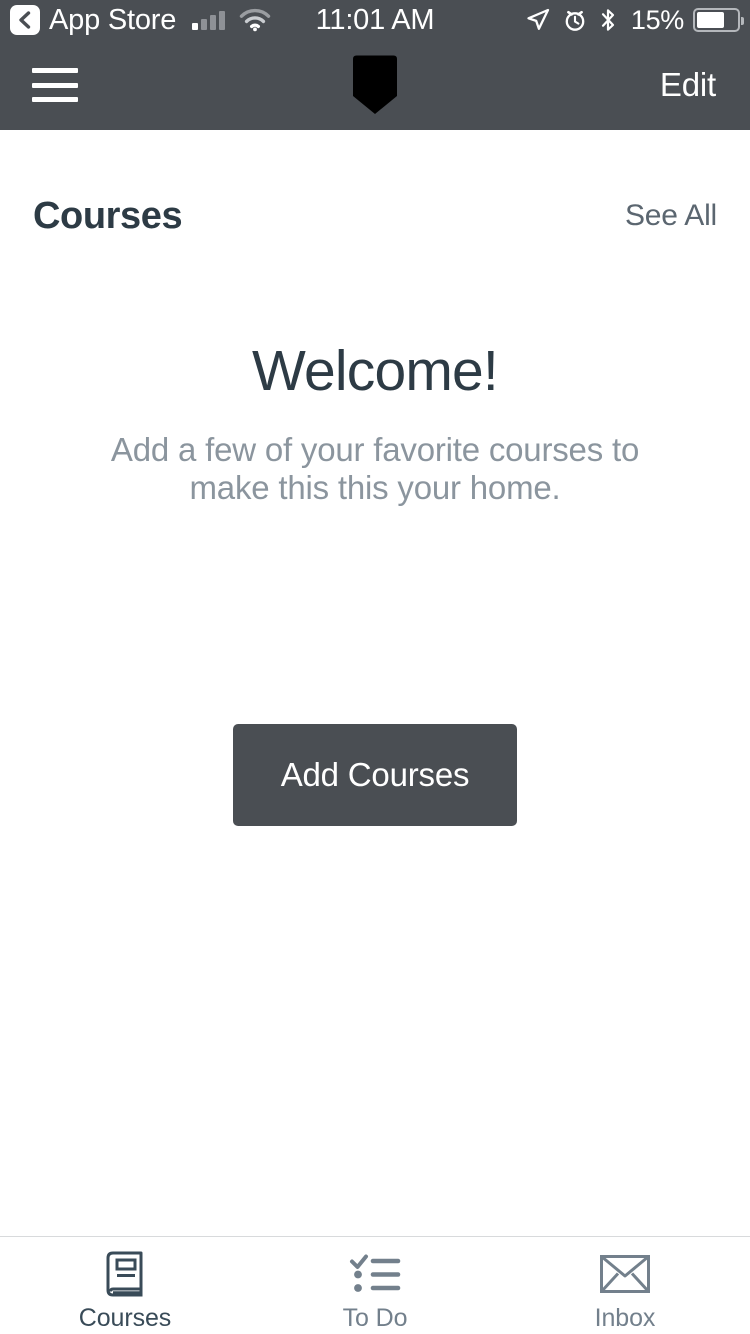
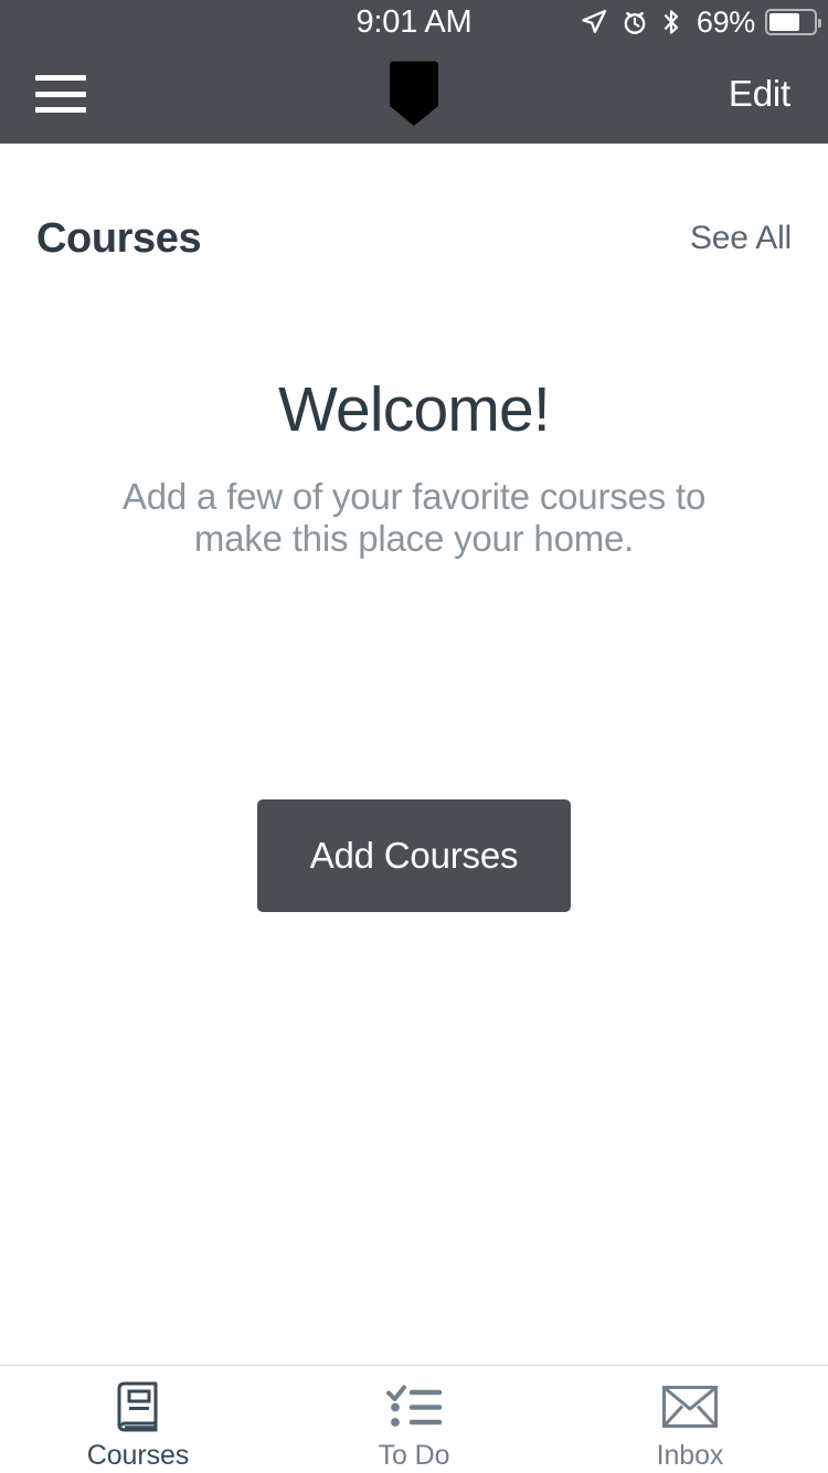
- App Store
- 11:01 AM
+ 9:01 AM
- 15%
+ 69%
  Edit
  Courses
  See All
  Welcome!
- Add a few of your favorite courses to make this this your home.
+ Add a few of your favorite courses to make this place your home.
  Add Courses
  Courses
  To Do
  Inbox
